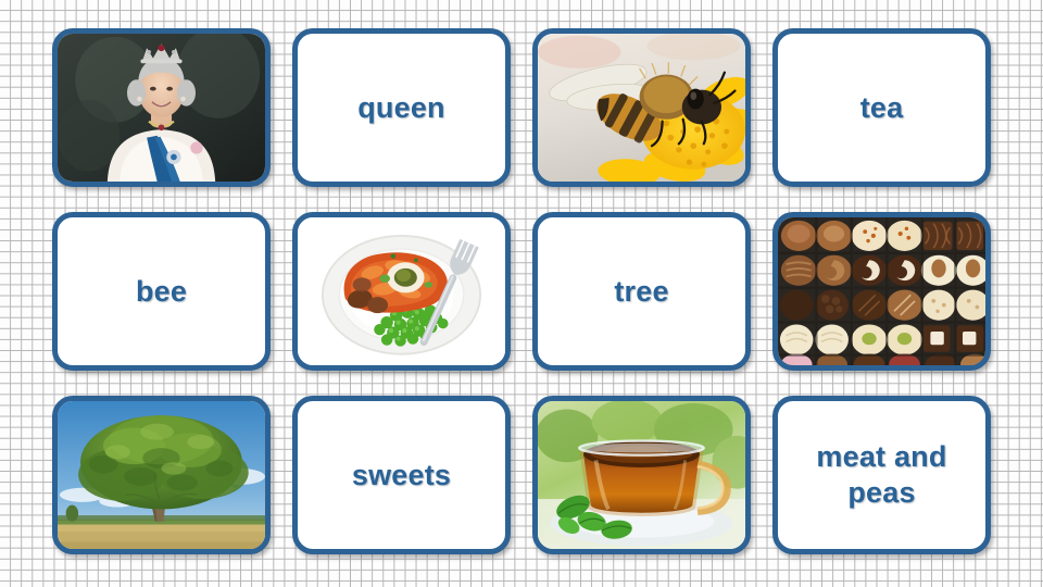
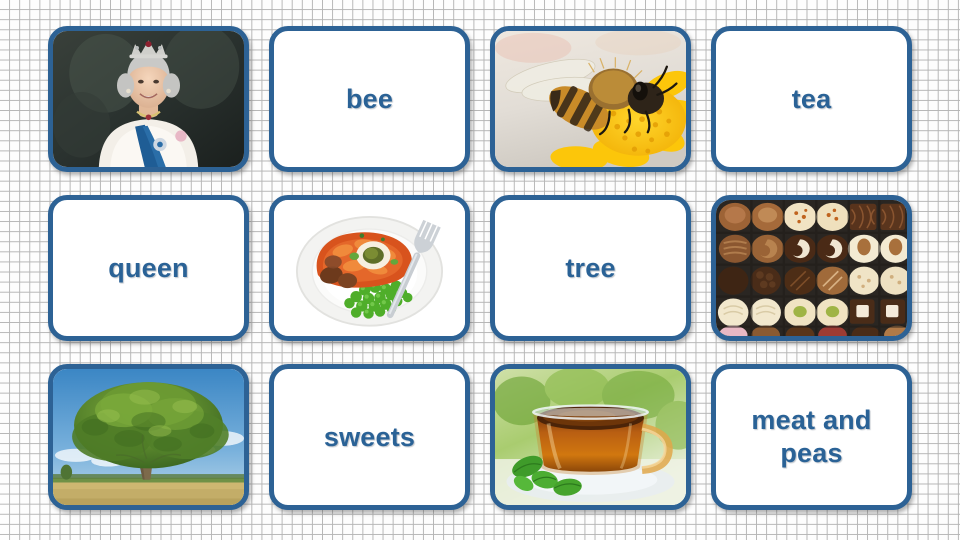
- queen
+ bee
  tea
- bee
+ queen
  tree
  sweets
  meat and peas
